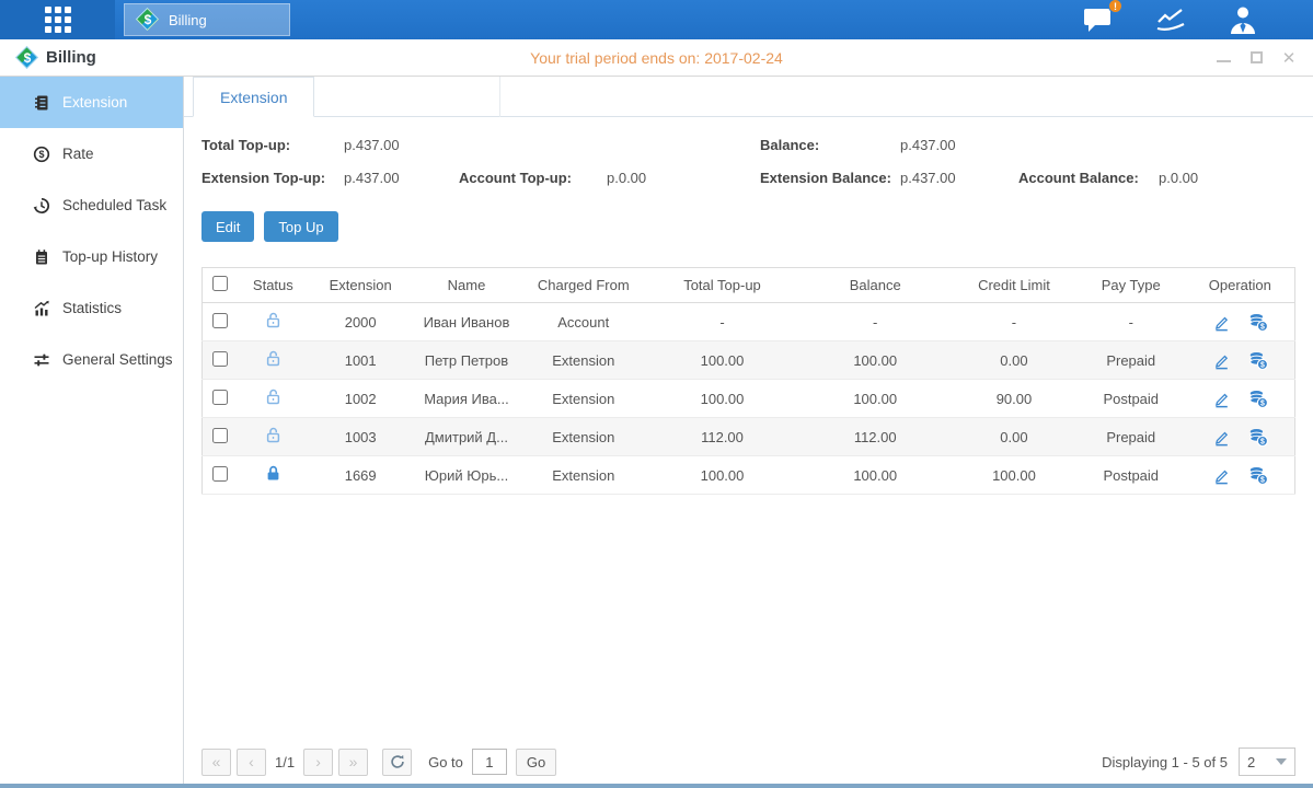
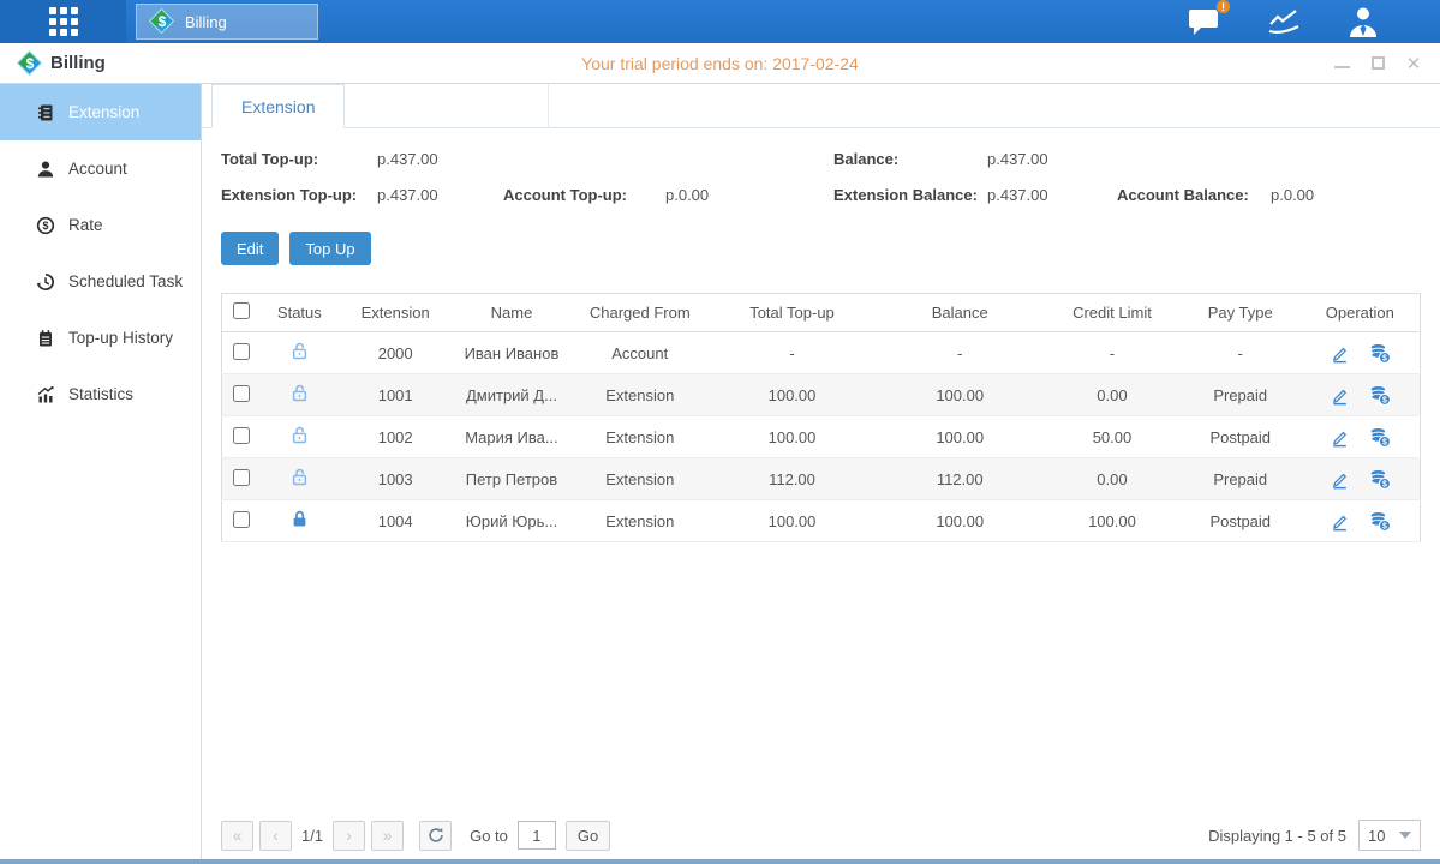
  $
  Billing
  !
  Your trial period ends on: 2017-02-24
  $
  Billing
  ✕
  Extension
+ Account
  $
  Rate
  Scheduled Task
  Top-up History
  Statistics
- General Settings
  Extension
  Total Top-up:
  p.437.00
  Balance:
  p.437.00
  Extension Top-up:
  p.437.00
  Account Top-up:
  p.0.00
  Extension Balance:
  p.437.00
  Account Balance:
  p.0.00
  Edit
  Top Up
  	Status	Extension	Name	Charged From	Total Top-up	Balance	Credit Limit	Pay Type	Operation
  		2000	Иван Иванов	Account	-	-	-	-
- 		1001	Петр Петров	Extension	100.00	100.00	0.00	Prepaid
+ 		1001	Дмитрий Д...	Extension	100.00	100.00	0.00	Prepaid
- 		1002	Мария Ива...	Extension	100.00	100.00	90.00	Postpaid
+ 		1002	Мария Ива...	Extension	100.00	100.00	50.00	Postpaid
- 		1003	Дмитрий Д...	Extension	112.00	112.00	0.00	Prepaid
+ 		1003	Петр Петров	Extension	112.00	112.00	0.00	Prepaid
- 		1669	Юрий Юрь...	Extension	100.00	100.00	100.00	Postpaid
+ 		1004	Юрий Юрь...	Extension	100.00	100.00	100.00	Postpaid
  «
  ‹
  1/1
  ›
  »
  Go to
  1
  Go
  Displaying 1 - 5 of 5
- 2
+ 10
